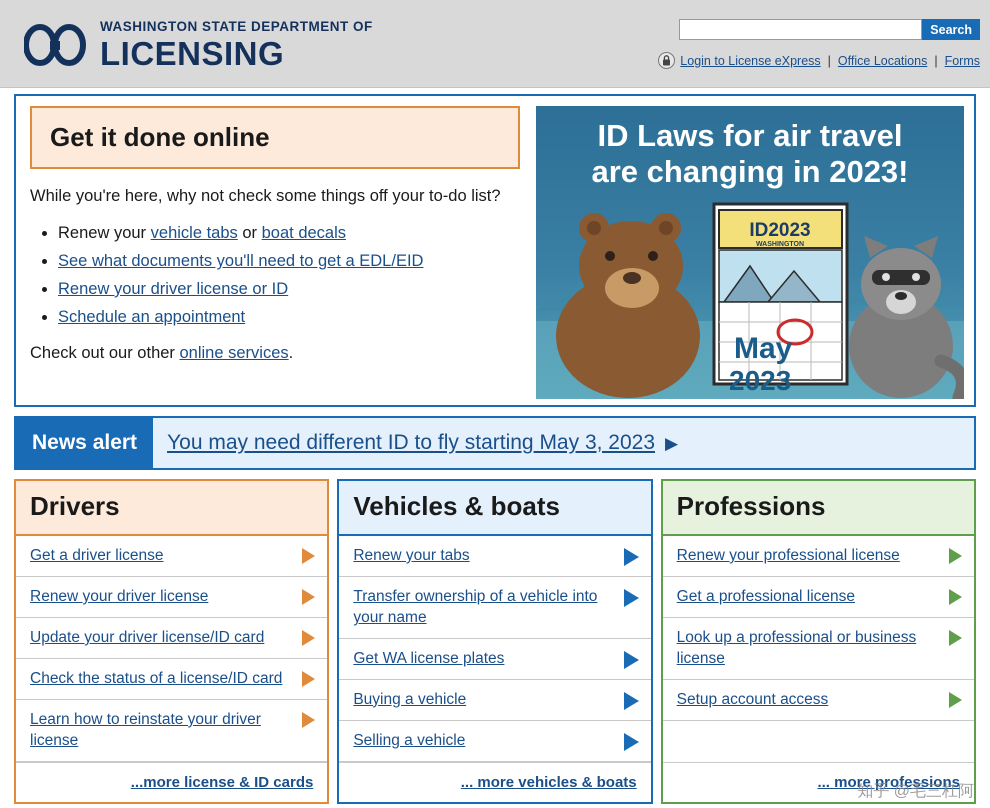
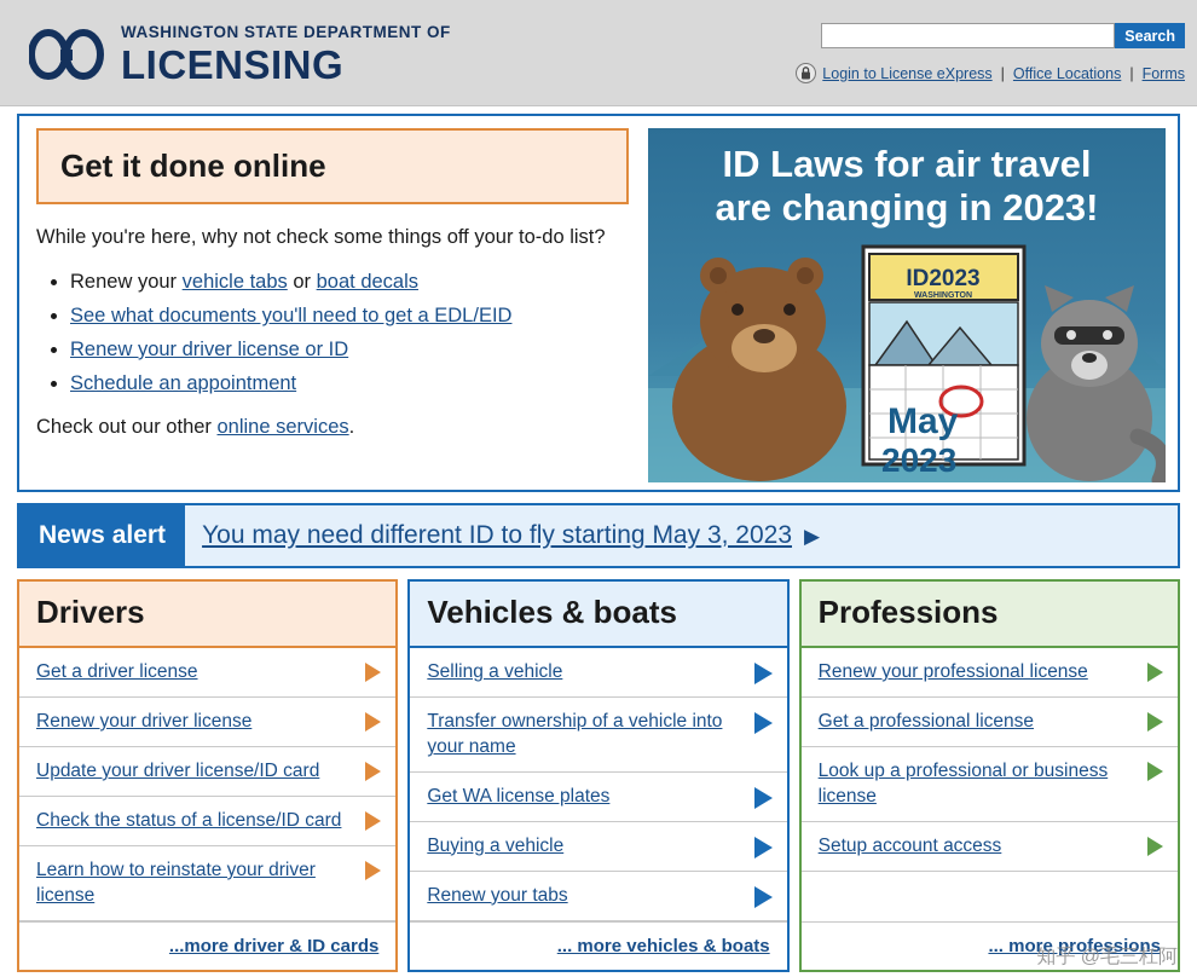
  WASHINGTON STATE DEPARTMENT OF
  LICENSING
  Search
  Login to License eXpress
  |
  Office Locations
  |
  Forms
  Get it done online
  While you're here, why not check some things off your to-do list?
  Renew your vehicle tabs or boat decals
  See what documents you'll need to get a EDL/EID
  Renew your driver license or ID
  Schedule an appointment
  Check out our other online services.
  ID Laws for air travel
  are changing in 2023!
  ID2023
  May
  2023
  News alert
  You may need different ID to fly starting May 3, 2023
  ▶
  Drivers
  Get a driver license
  Renew your driver license
  Update your driver license/ID card
  Check the status of a license/ID card
  Learn how to reinstate your driver license
- ...more license & ID cards
+ ...more driver & ID cards
  Vehicles & boats
- Renew your tabs
+ Selling a vehicle
  Transfer ownership of a vehicle into your name
  Get WA license plates
  Buying a vehicle
- Selling a vehicle
+ Renew your tabs
  ... more vehicles & boats
  Professions
  Renew your professional license
  Get a professional license
  Look up a professional or business license
  Setup account access
  ... more professions
  知乎 @毛三杠阿
